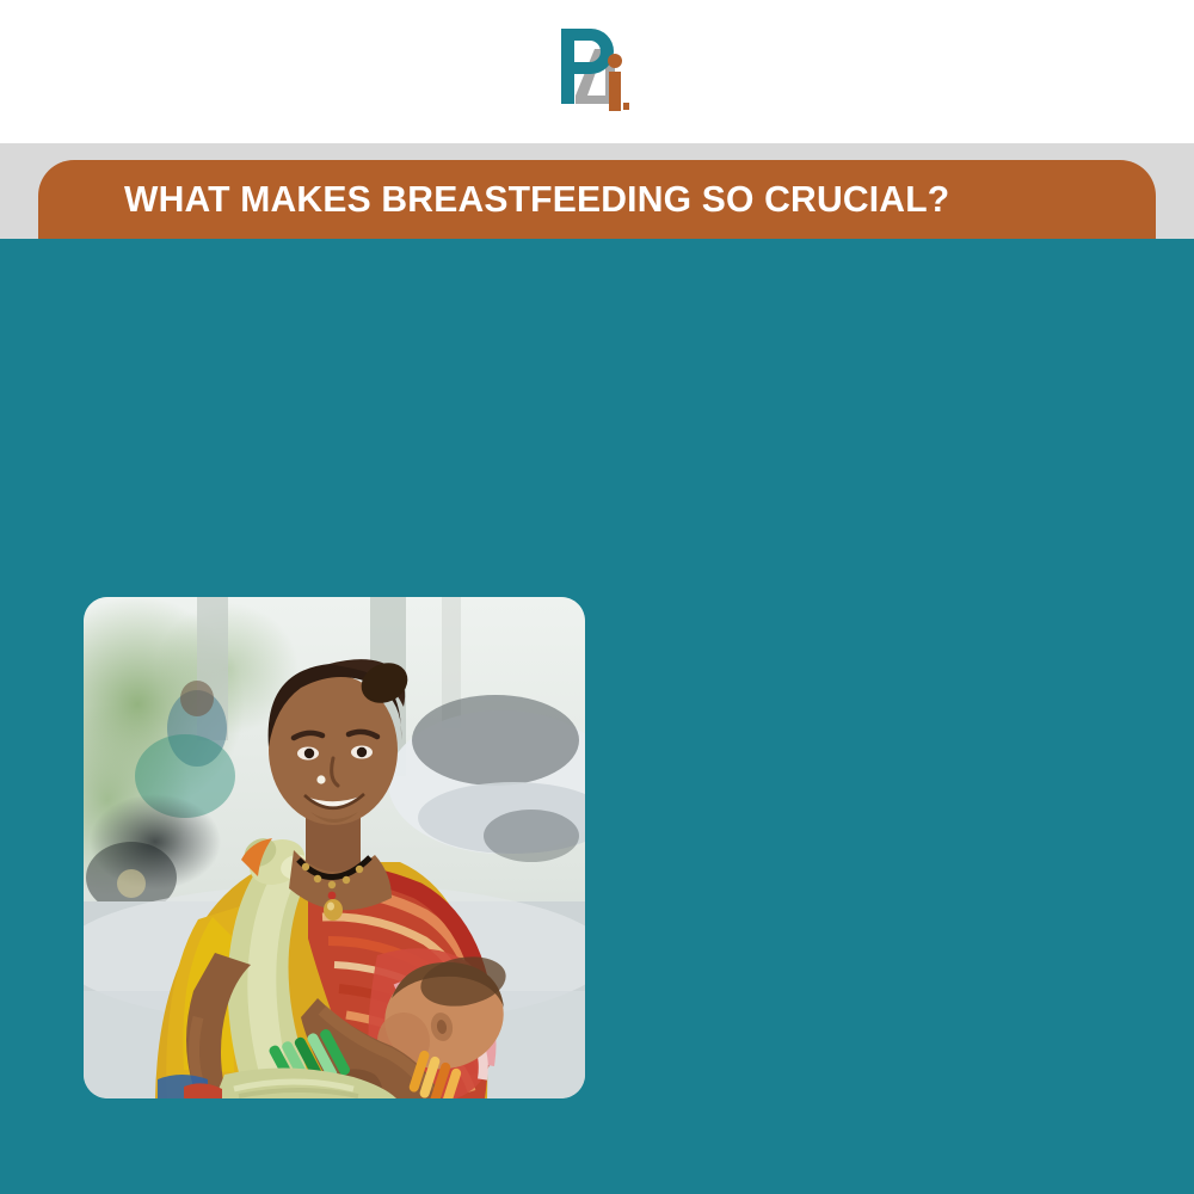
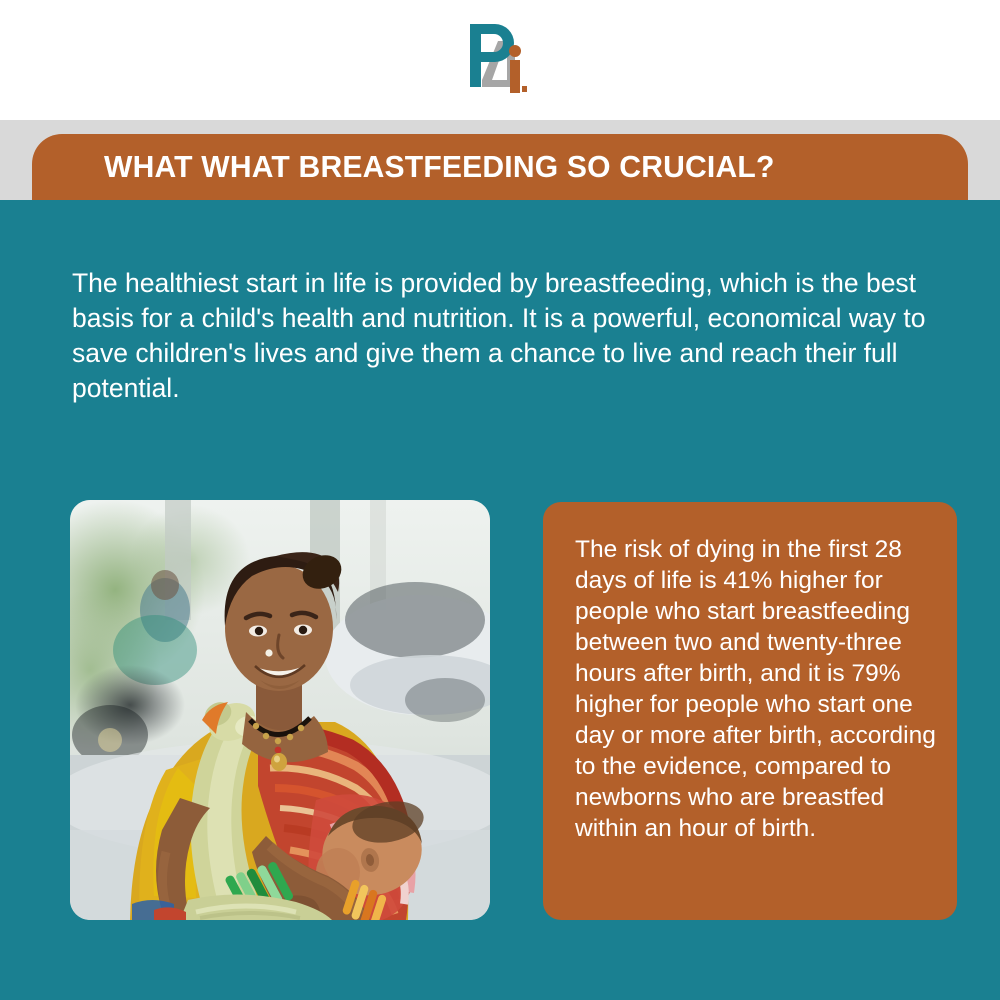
- WHAT MAKES BREASTFEEDING SO CRUCIAL?
+ WHAT WHAT BREASTFEEDING SO CRUCIAL?
+ The healthiest start in life is provided by breastfeeding, which is the best basis for a child's health and nutrition. It is a powerful, economical way to save children's lives and give them a chance to live and reach their full potential.
+ The risk of dying in the first 28 days of life is 41% higher for people who start breastfeeding between two and twenty-three hours after birth, and it is 79% higher for people who start one day or more after birth, according to the evidence, compared to newborns who are breastfed within an hour of birth.
